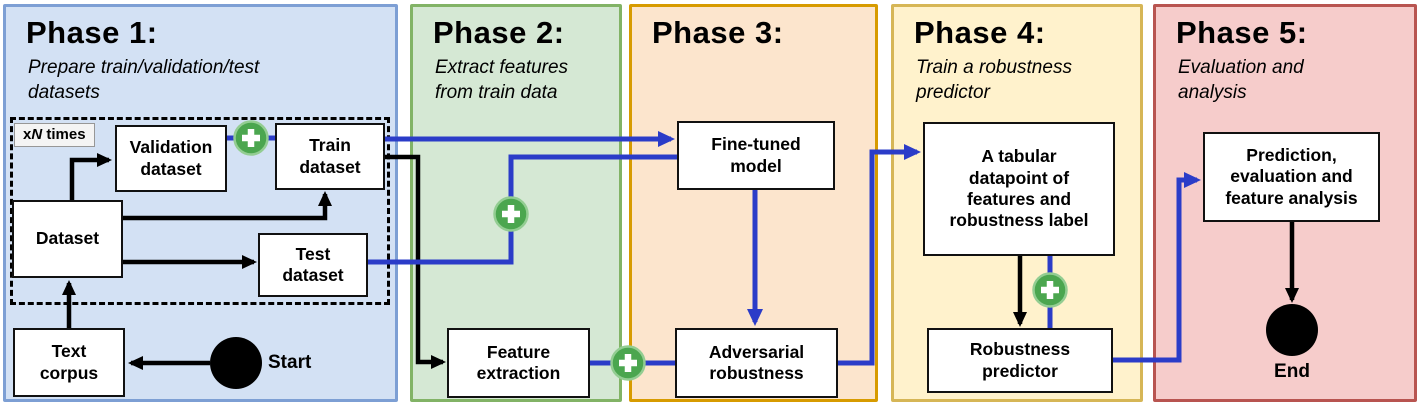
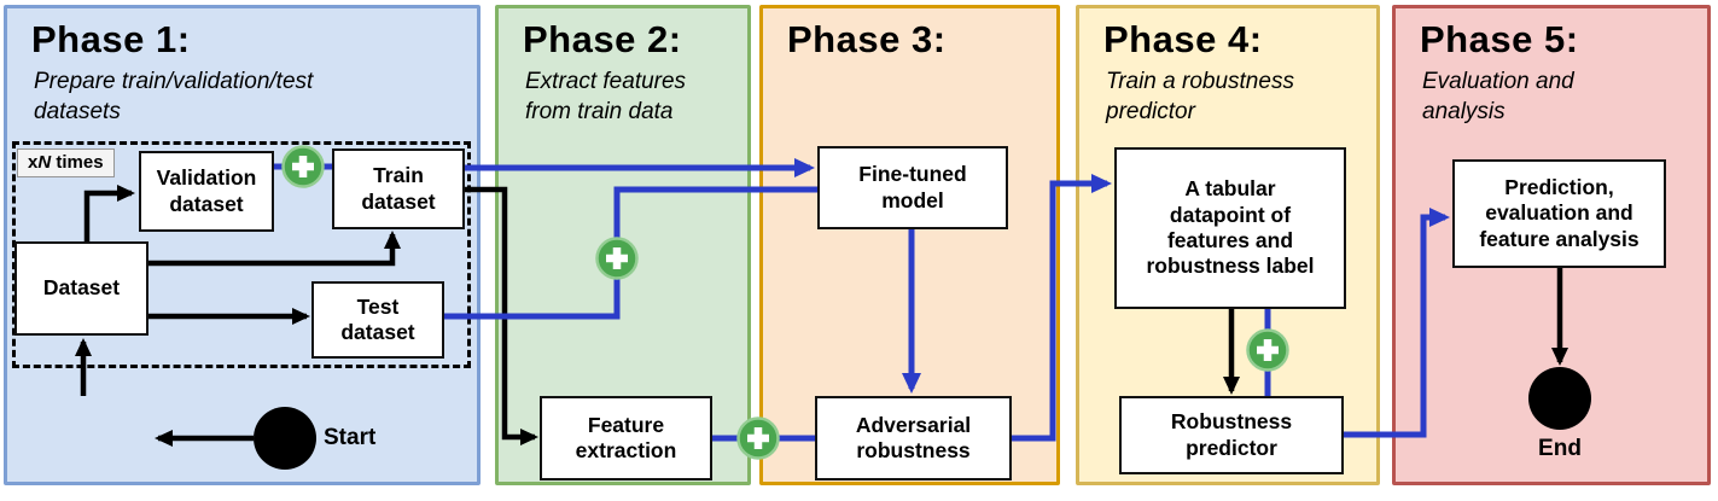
  Phase 1:
  Prepare train/validation/test
  datasets
  Phase 2:
  Extract features
  from train data
  Phase 3:
  Phase 4:
  Train a robustness
  predictor
  Phase 5:
  Evaluation and
  analysis
  xN times
  Validation
  dataset
  Train
  dataset
  Dataset
  Test
  dataset
- Text
- corpus
  Feature
  extraction
  Fine-tuned
  model
  Adversarial
  robustness
  A tabular
  datapoint of
  features and
  robustness label
  Robustness
  predictor
  Prediction,
  evaluation and
  feature analysis
  Start
  End
